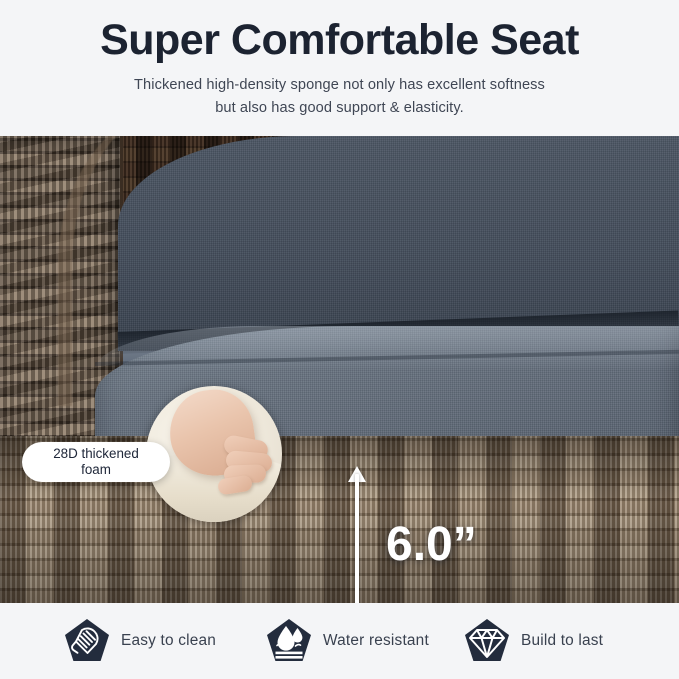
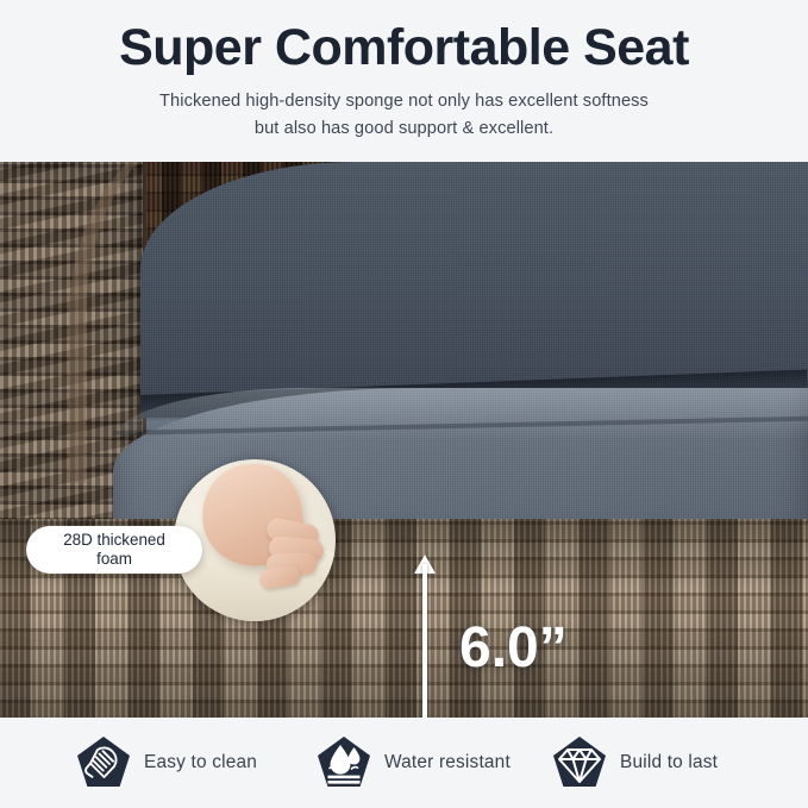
  Super Comfortable Seat
  Thickened high-density sponge not only has excellent softness
- but also has good support & elasticity.
+ but also has good support & excellent.
  28D thickened
  foam
  6.0”
  Easy to clean
  Water resistant
  Build to last
